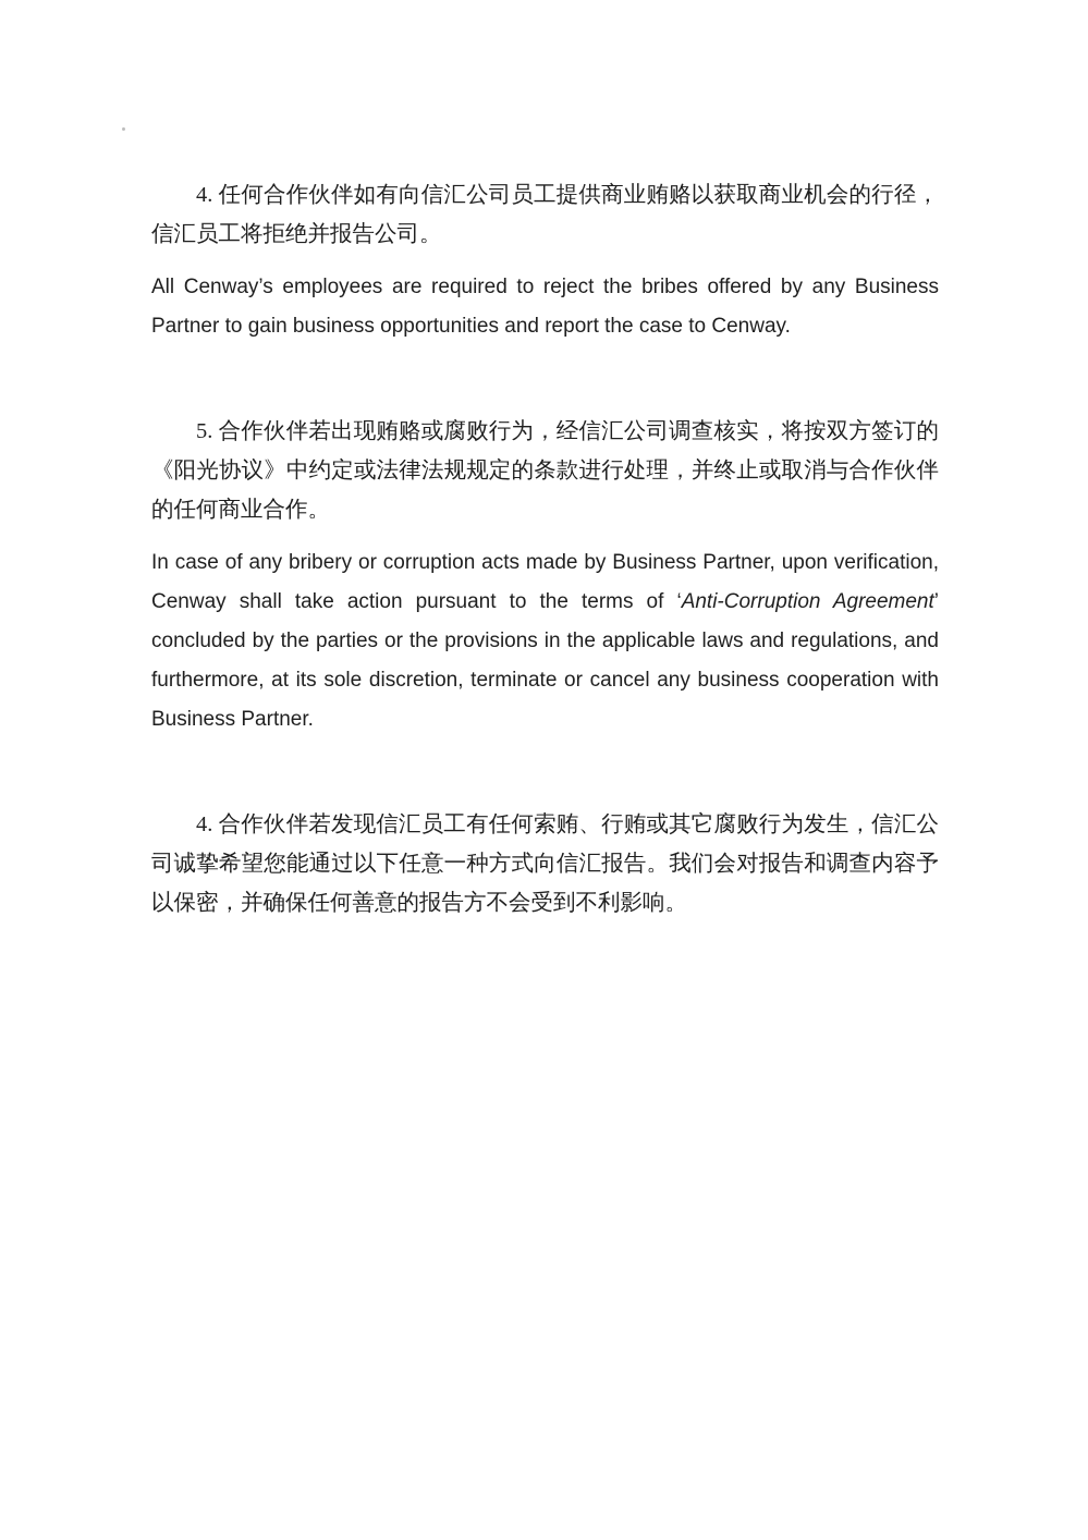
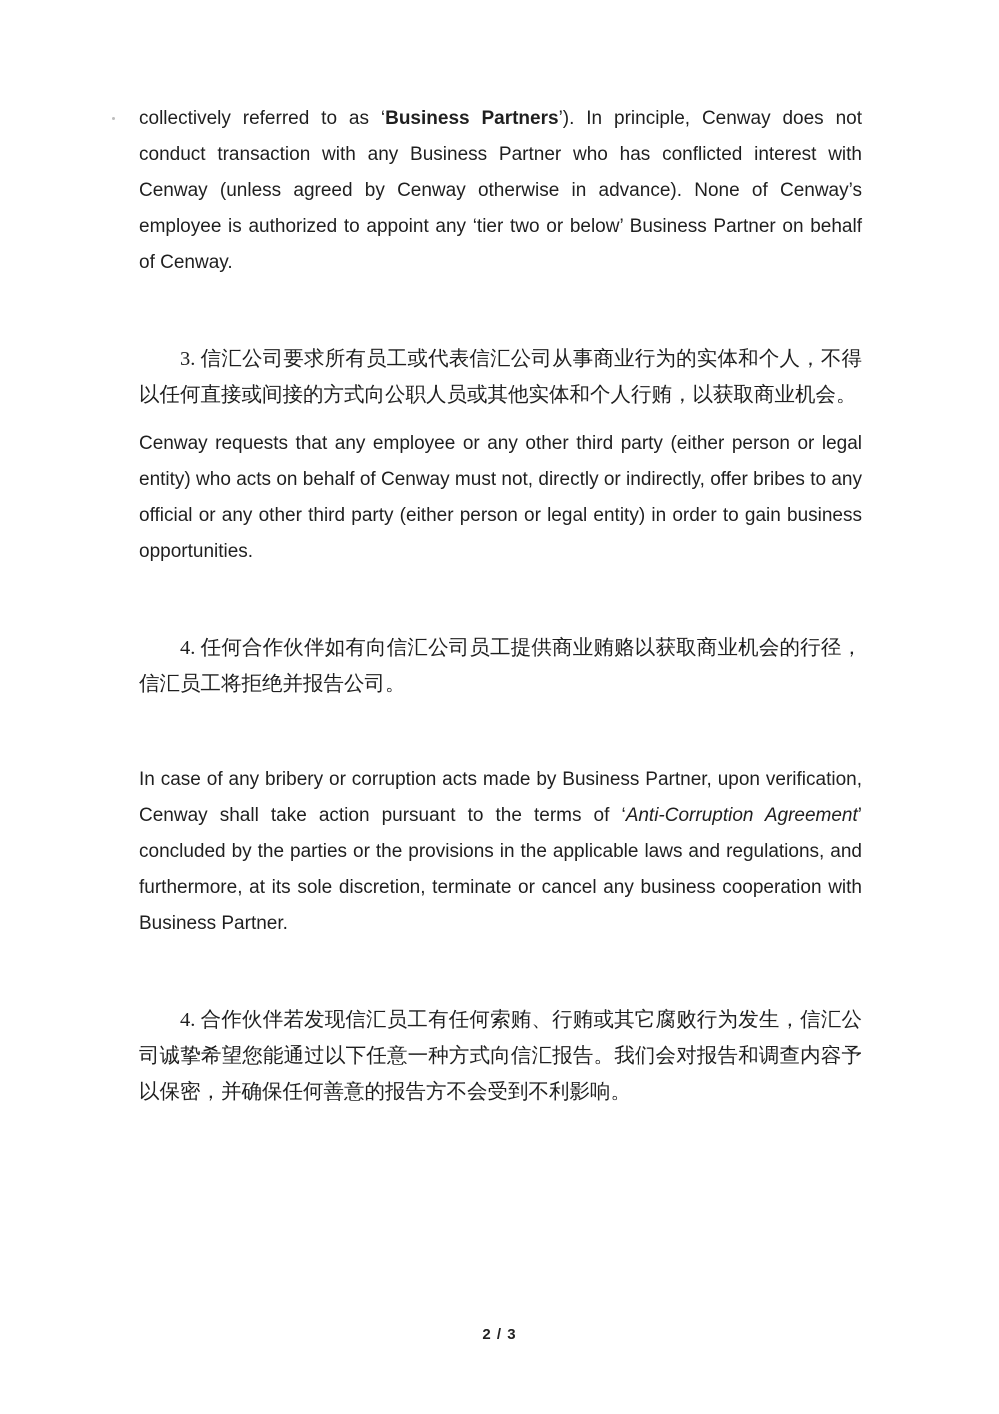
+ collectively referred to as ‘Business Partners’). In principle, Cenway does not conduct transaction with any Business Partner who has conflicted interest with Cenway (unless agreed by Cenway otherwise in advance). None of Cenway’s employee is authorized to appoint any ‘tier two or below’ Business Partner on behalf of Cenway.
+ 3. 信汇公司要求所有员工或代表信汇公司从事商业行为的实体和个人，不得以任何直接或间接的方式向公职人员或其他实体和个人行贿，以获取商业机会。
+ Cenway requests that any employee or any other third party (either person or legal entity) who acts on behalf of Cenway must not, directly or indirectly, offer bribes to any official or any other third party (either person or legal entity) in order to gain business opportunities.
  4. 任何合作伙伴如有向信汇公司员工提供商业贿赂以获取商业机会的行径，信汇员工将拒绝并报告公司。
- All Cenway’s employees are required to reject the bribes offered by any Business Partner to gain business opportunities and report the case to Cenway.
- 5. 合作伙伴若出现贿赂或腐败行为，经信汇公司调查核实，将按双方签订的《阳光协议》中约定或法律法规规定的条款进行处理，并终止或取消与合作伙伴的任何商业合作。
  In case of any bribery or corruption acts made by Business Partner, upon verification, Cenway shall take action pursuant to the terms of ‘Anti-Corruption Agreement’ concluded by the parties or the provisions in the applicable laws and regulations, and furthermore, at its sole discretion, terminate or cancel any business cooperation with Business Partner.
  4. 合作伙伴若发现信汇员工有任何索贿、行贿或其它腐败行为发生，信汇公司诚挚希望您能通过以下任意一种方式向信汇报告。我们会对报告和调查内容予以保密，并确保任何善意的报告方不会受到不利影响。
+ 2 / 3
